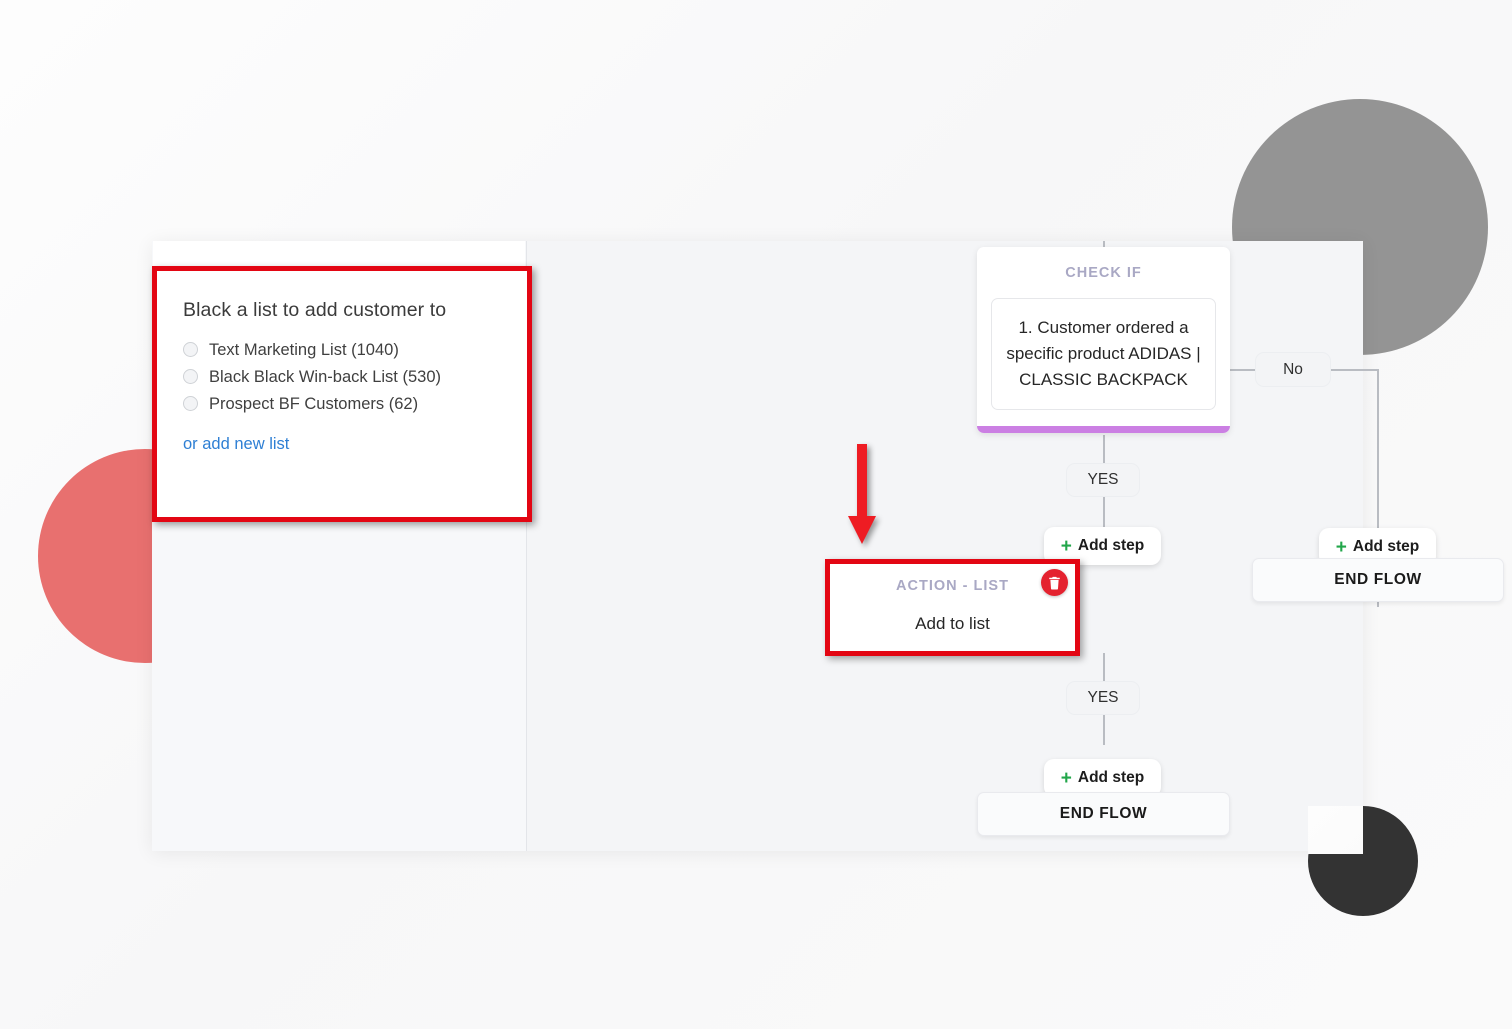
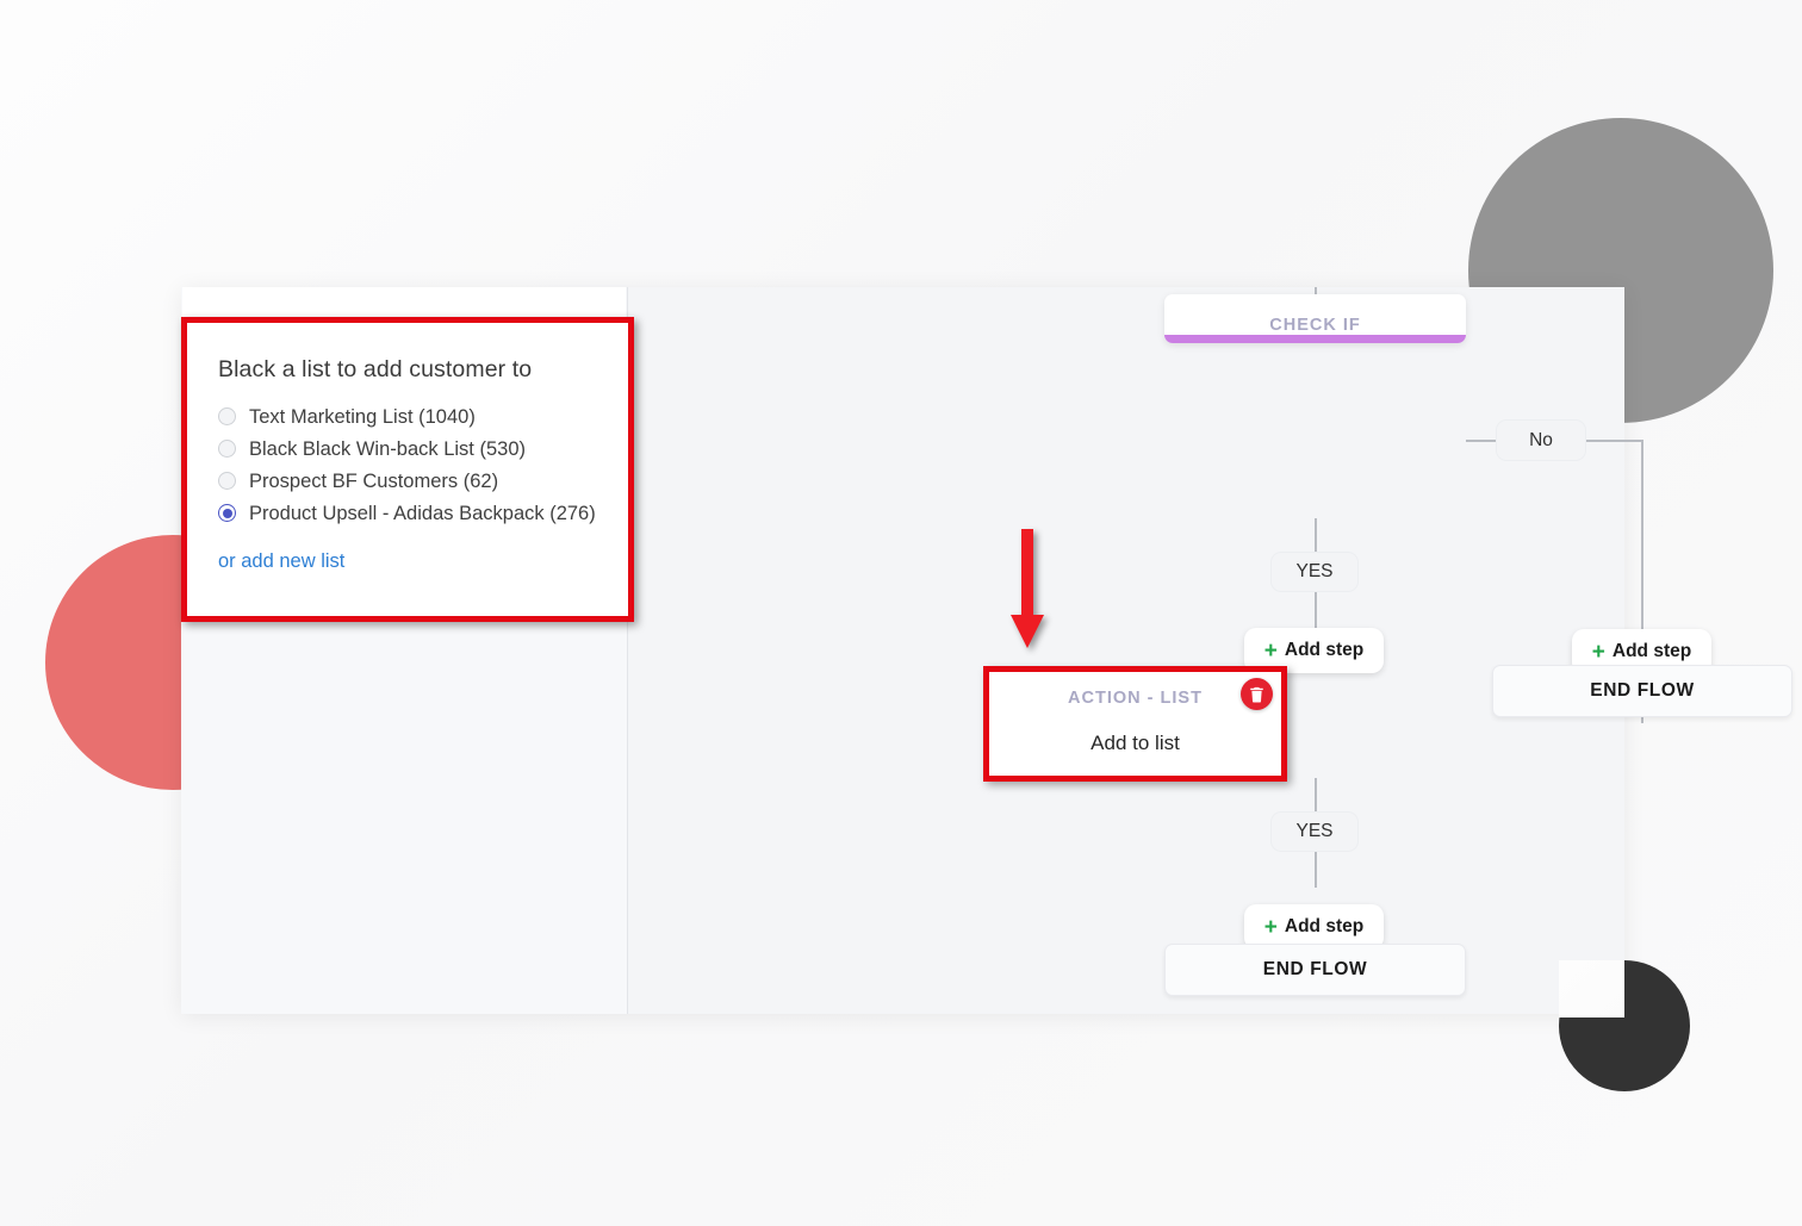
  CHECK IF
- 1. Customer ordered a specific product ADIDAS | CLASSIC BACKPACK
  YES
  No
  +
  Add step
  +
  Add step
  END FLOW
  YES
  +
  Add step
  END FLOW
  ACTION - LIST
  Add to list
  Black a list to add customer to
  Text Marketing List (1040)
  Black Black Win-back List (530)
  Prospect BF Customers (62)
+ Product Upsell - Adidas Backpack (276)
  or add new list
